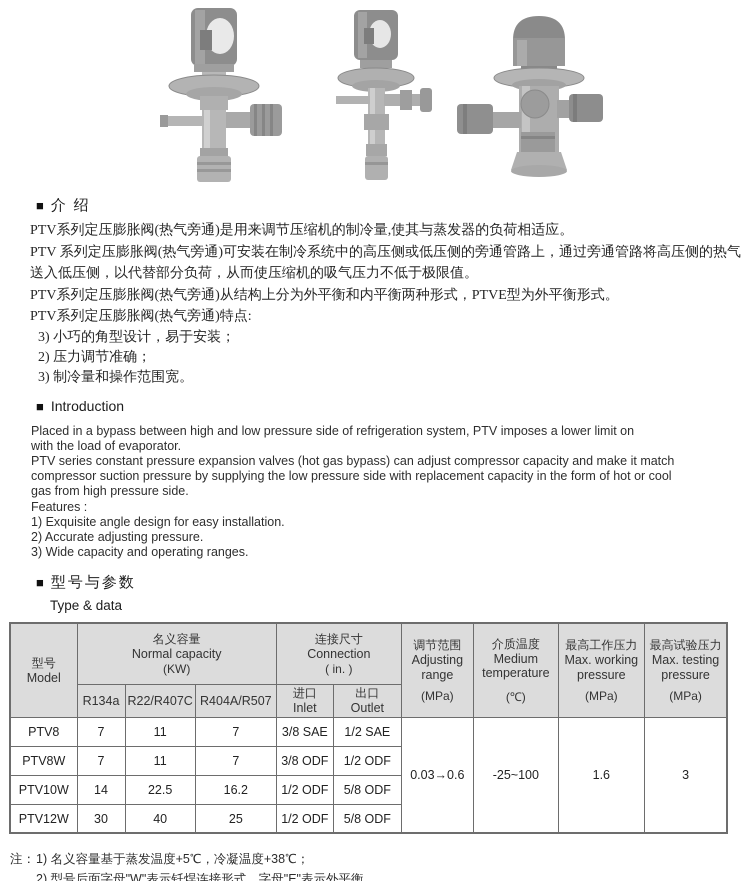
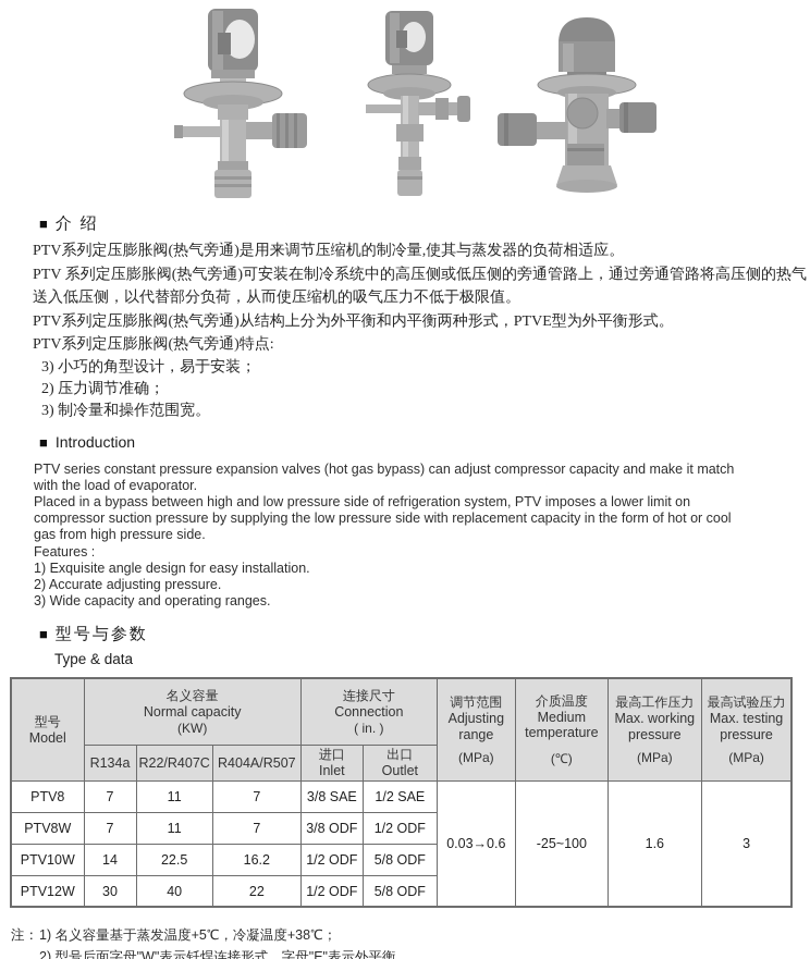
  ■ 介 绍
  PTV系列定压膨胀阀(热气旁通)是用来调节压缩机的制冷量,使其与蒸发器的负荷相适应。
  PTV 系列定压膨胀阀(热气旁通)可安装在制冷系统中的高压侧或低压侧的旁通管路上，通过旁通管路将高压侧的热气
  送入低压侧，以代替部分负荷，从而使压缩机的吸气压力不低于极限值。
  PTV系列定压膨胀阀(热气旁通)从结构上分为外平衡和内平衡两种形式，PTVE型为外平衡形式。
  PTV系列定压膨胀阀(热气旁通)特点:
  3) 小巧的角型设计，易于安装；
  2) 压力调节准确；
  3) 制冷量和操作范围宽。
  ■ Introduction
- Placed in a bypass between high and low pressure side of refrigeration system, PTV imposes a lower limit on
+ PTV series constant pressure expansion valves (hot gas bypass) can adjust compressor capacity and make it match
  with the load of evaporator.
- PTV series constant pressure expansion valves (hot gas bypass) can adjust compressor capacity and make it match
+ Placed in a bypass between high and low pressure side of refrigeration system, PTV imposes a lower limit on
  compressor suction pressure by supplying the low pressure side with replacement capacity in the form of hot or cool
  gas from high pressure side.
  Features :
  1) Exquisite angle design for easy installation.
  2) Accurate adjusting pressure.
  3) Wide capacity and operating ranges.
  ■ 型号与参数
  Type & data
  型号 Model	名义容量 Normal capacity (KW)	连接尺寸 Connection ( in. )	调节范围 Adjusting range (MPa)	介质温度 Medium temperature (℃)	最高工作压力 Max. working pressure (MPa)	最高试验压力 Max. testing pressure (MPa)
  R134a	R22/R407C	R404A/R507	进口 Inlet	出口 Outlet
  PTV8	7	11	7	3/8 SAE	1/2 SAE	0.03→0.6	-25~100	1.6	3
  PTV8W	7	11	7	3/8 ODF	1/2 ODF
  PTV10W	14	22.5	16.2	1/2 ODF	5/8 ODF
- PTV12W	30	40	25	1/2 ODF	5/8 ODF
+ PTV12W	30	40	22	1/2 ODF	5/8 ODF
  注：1) 名义容量基于蒸发温度+5℃，冷凝温度+38℃；
  2) 型号后面字母"W"表示钎焊连接形式，字母"E"表示外平衡。
